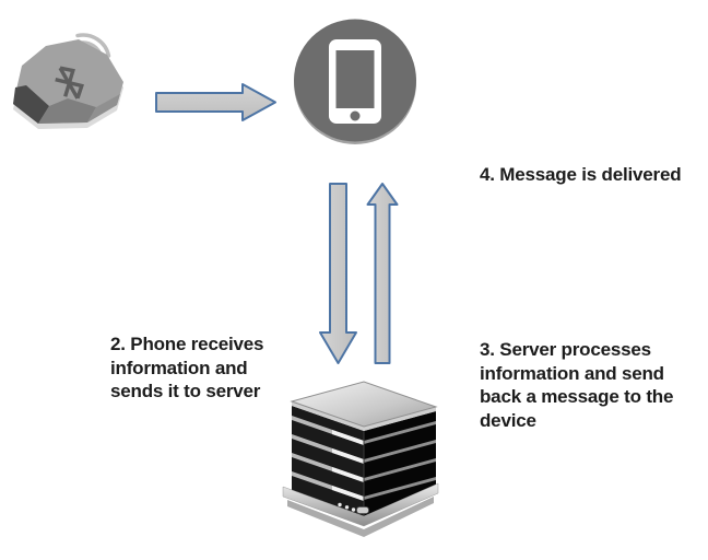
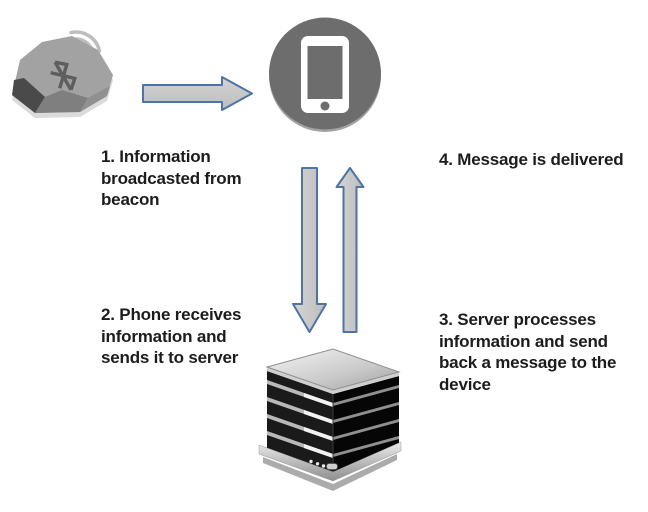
+ 1. Information
+ broadcasted from
+ beacon
  2. Phone receives
  information and
  sends it to server
  3. Server processes
  information and send
  back a message to the
  device
  4. Message is delivered
